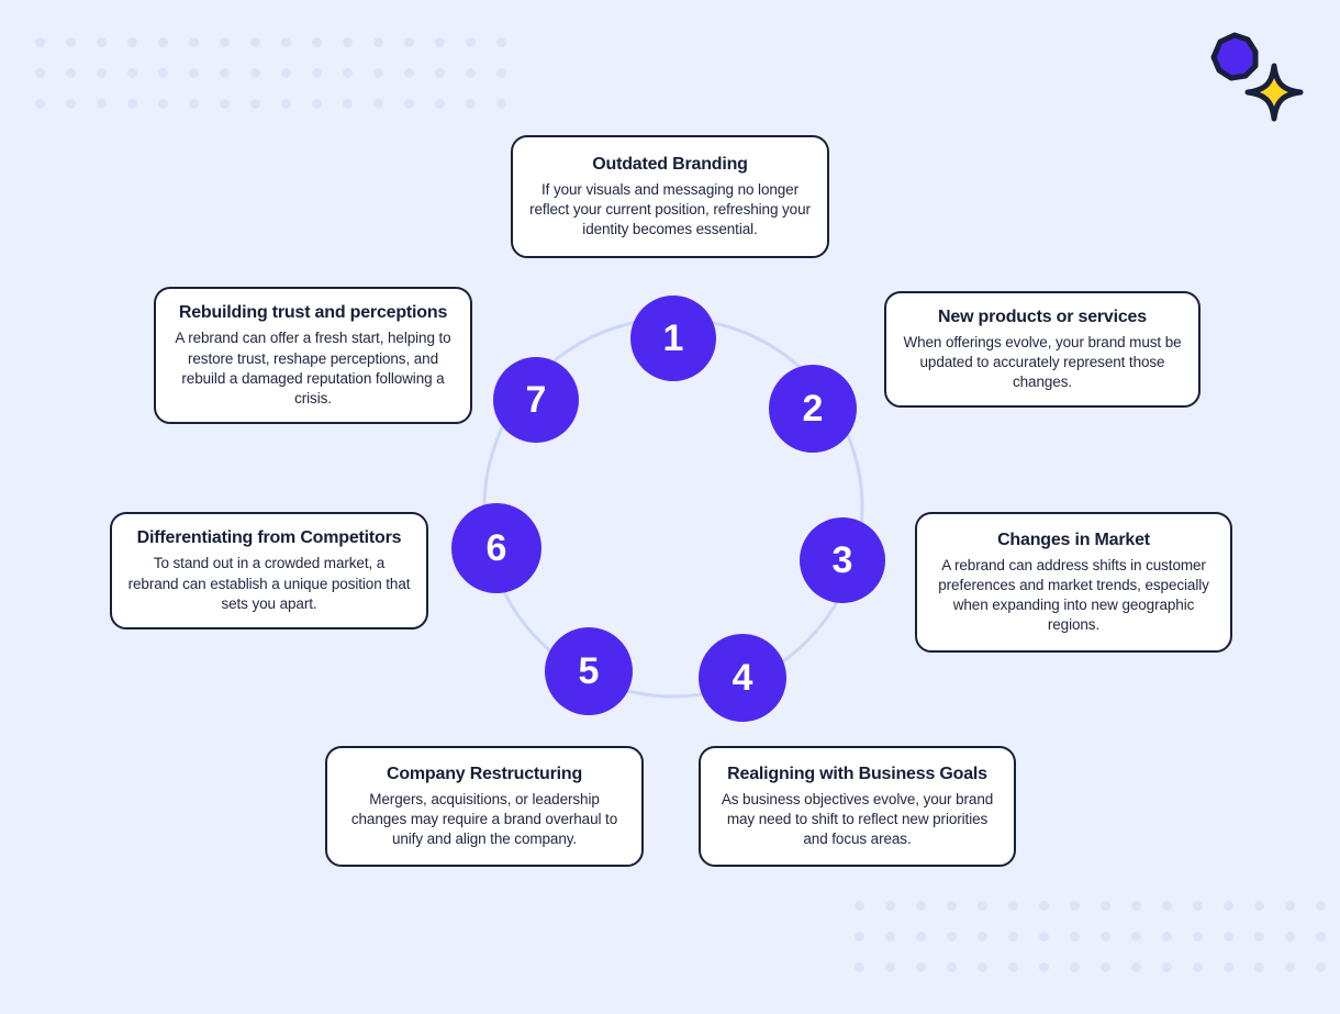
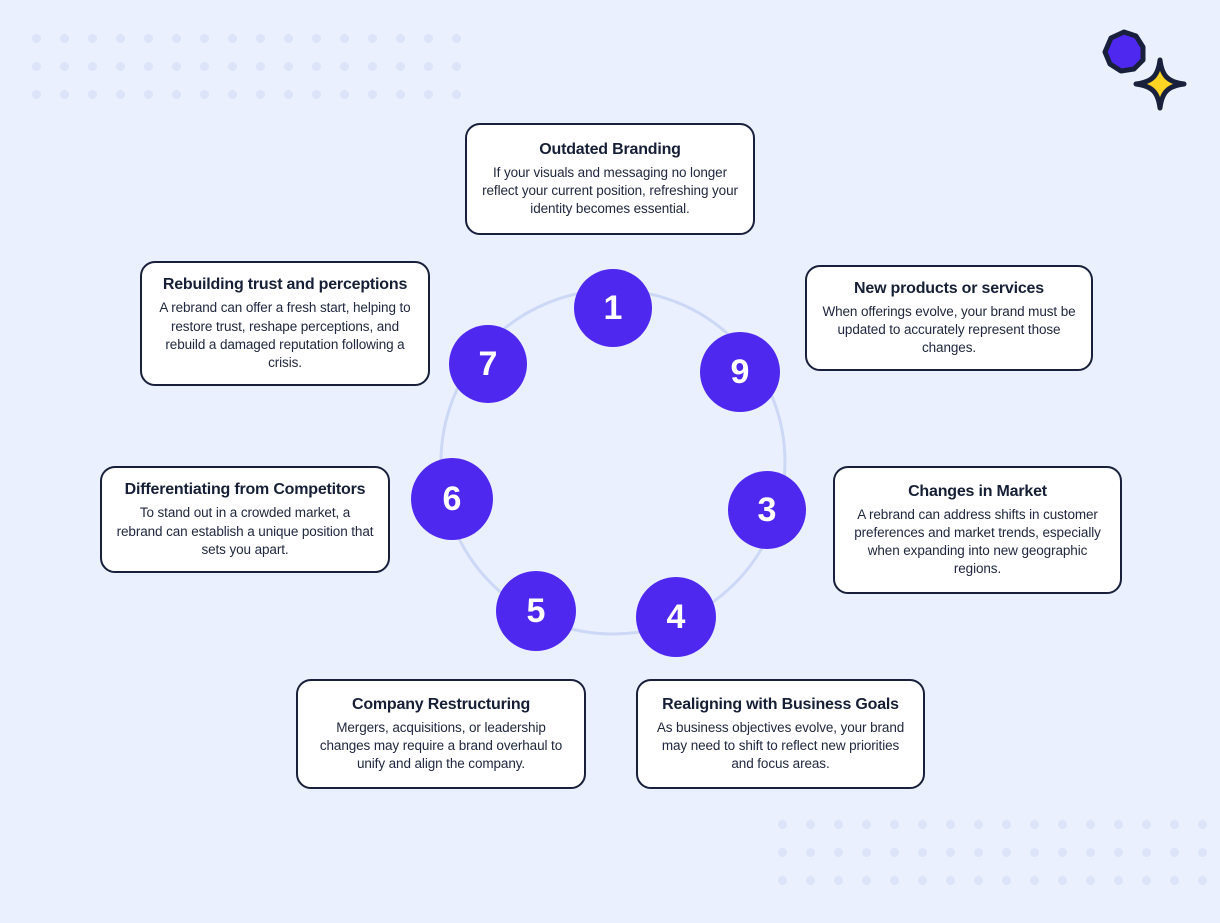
  1
- 2
+ 9
  3
  4
  5
  6
  7
  Outdated Branding
  If your visuals and messaging no longer reflect your current position, refreshing your identity becomes essential.
  New products or services
  When offerings evolve, your brand must be updated to accurately represent those changes.
  Changes in Market
  A rebrand can address shifts in customer preferences and market trends, especially when expanding into new geographic regions.
  Realigning with Business Goals
  As business objectives evolve, your brand may need to shift to reflect new priorities and focus areas.
  Company Restructuring
  Mergers, acquisitions, or leadership changes may require a brand overhaul to unify and align the company.
  Differentiating from Competitors
  To stand out in a crowded market, a rebrand can establish a unique position that sets you apart.
  Rebuilding trust and perceptions
  A rebrand can offer a fresh start, helping to restore trust, reshape perceptions, and rebuild a damaged reputation following a crisis.
